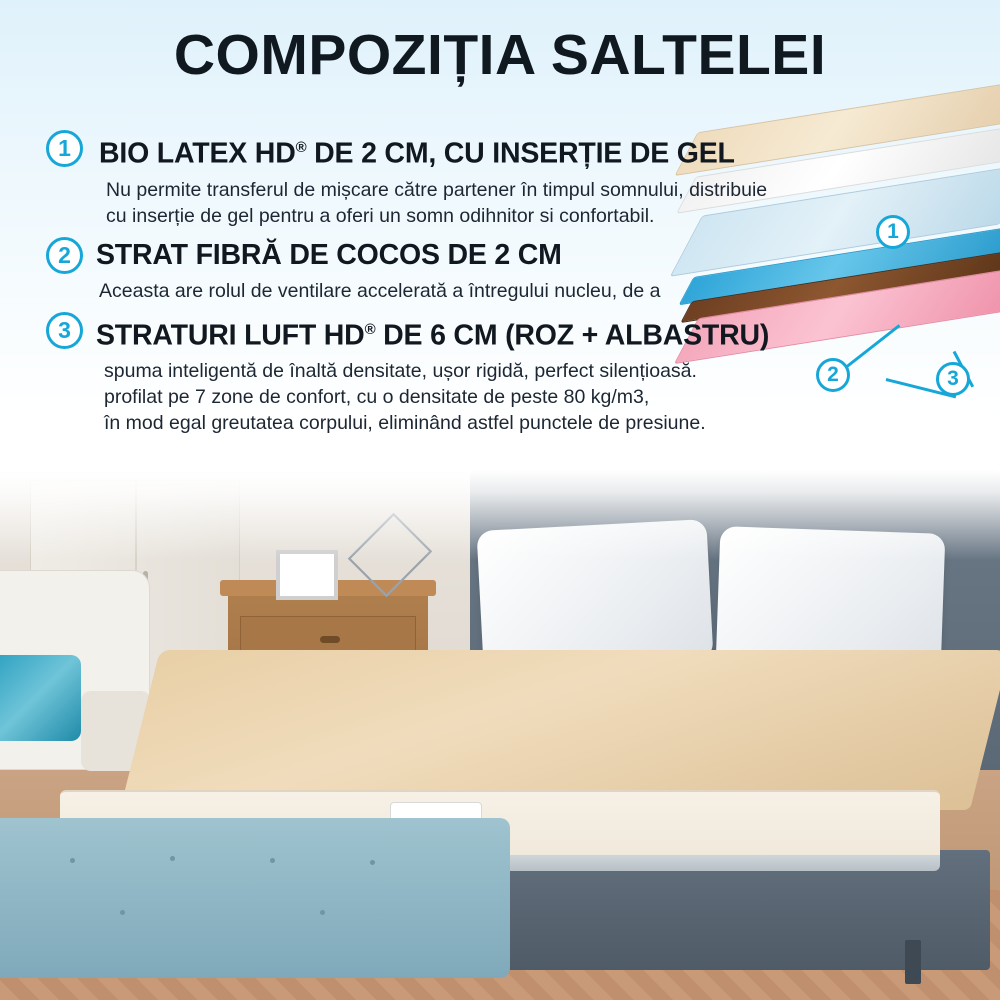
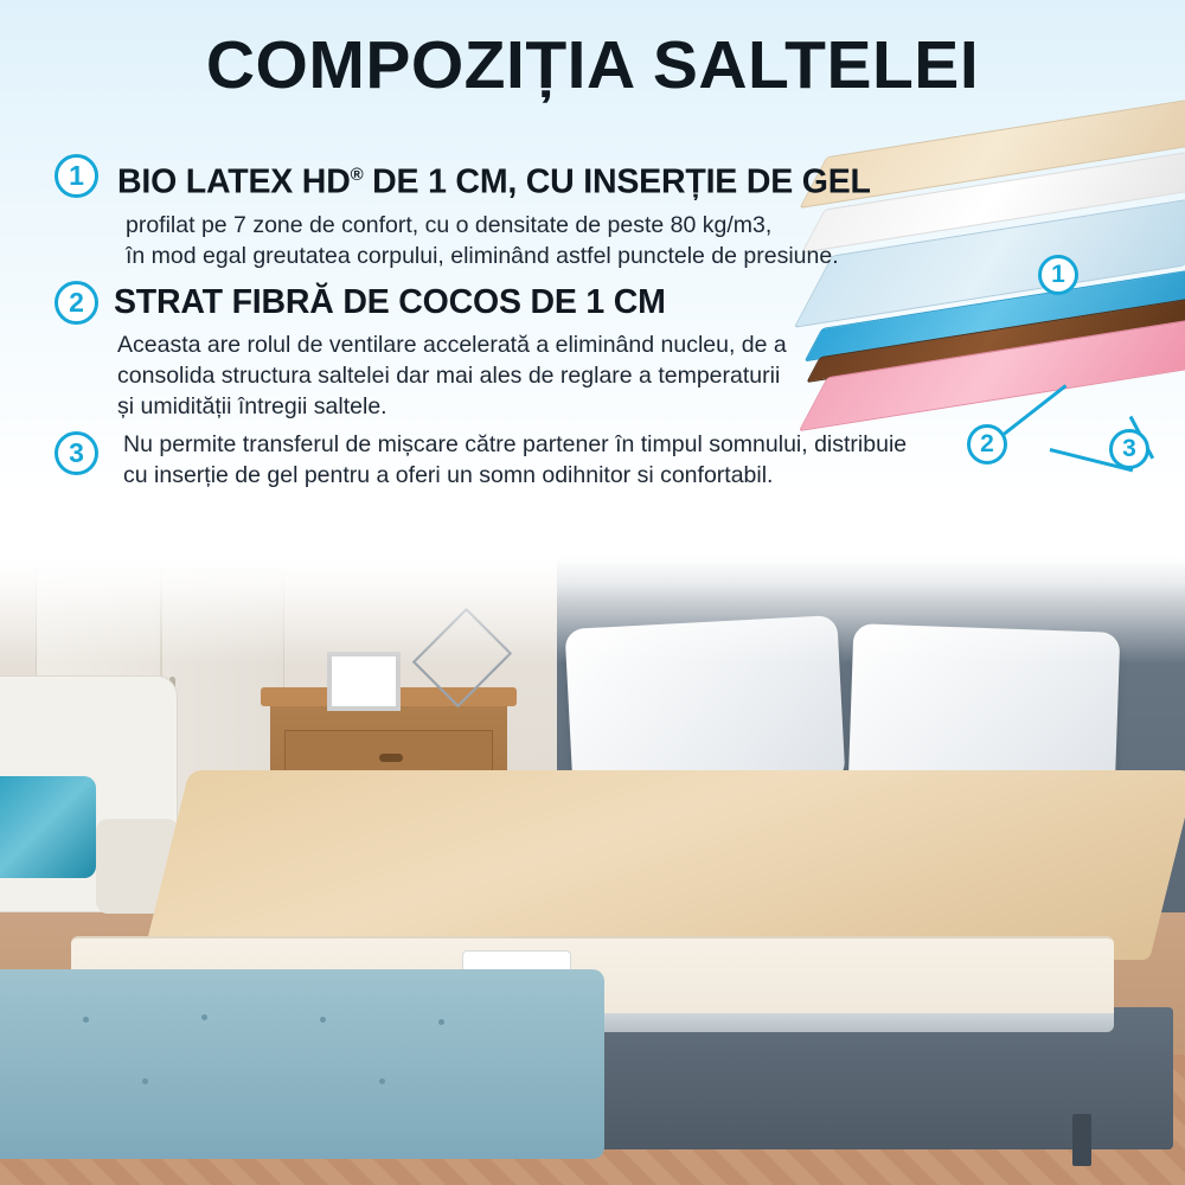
  1
  2
  3
  COMPOZIȚIA SALTELEI
  1
- BIO LATEX HD® DE 2 CM, CU INSERȚIE DE GEL
+ BIO LATEX HD® DE 1 CM, CU INSERȚIE DE GEL
- Nu permite transferul de mișcare către partener în timpul somnului, distribuie
+ profilat pe 7 zone de confort, cu o densitate de peste 80 kg/m3,
- cu inserție de gel pentru a oferi un somn odihnitor si confortabil.
+ în mod egal greutatea corpului, eliminând astfel punctele de presiune.
  2
- STRAT FIBRĂ DE COCOS DE 2 CM
+ STRAT FIBRĂ DE COCOS DE 1 CM
- Aceasta are rolul de ventilare accelerată a întregului nucleu, de a
+ Aceasta are rolul de ventilare accelerată a eliminând nucleu, de a
+ consolida structura saltelei dar mai ales de reglare a temperaturii
+ și umidității întregii saltele.
  3
- STRATURI LUFT HD® DE 6 CM (ROZ + ALBASTRU)
- spuma inteligentă de înaltă densitate, ușor rigidă, perfect silențioasă.
- profilat pe 7 zone de confort, cu o densitate de peste 80 kg/m3,
+ Nu permite transferul de mișcare către partener în timpul somnului, distribuie
- în mod egal greutatea corpului, eliminând astfel punctele de presiune.
+ cu inserție de gel pentru a oferi un somn odihnitor si confortabil.
